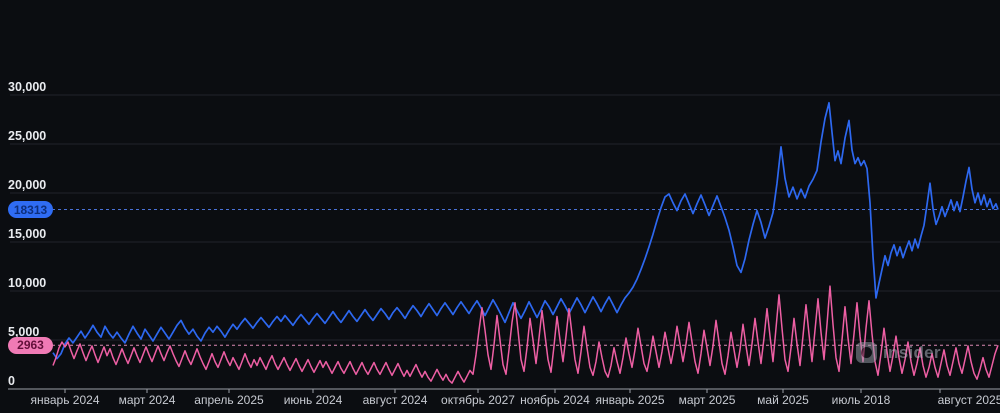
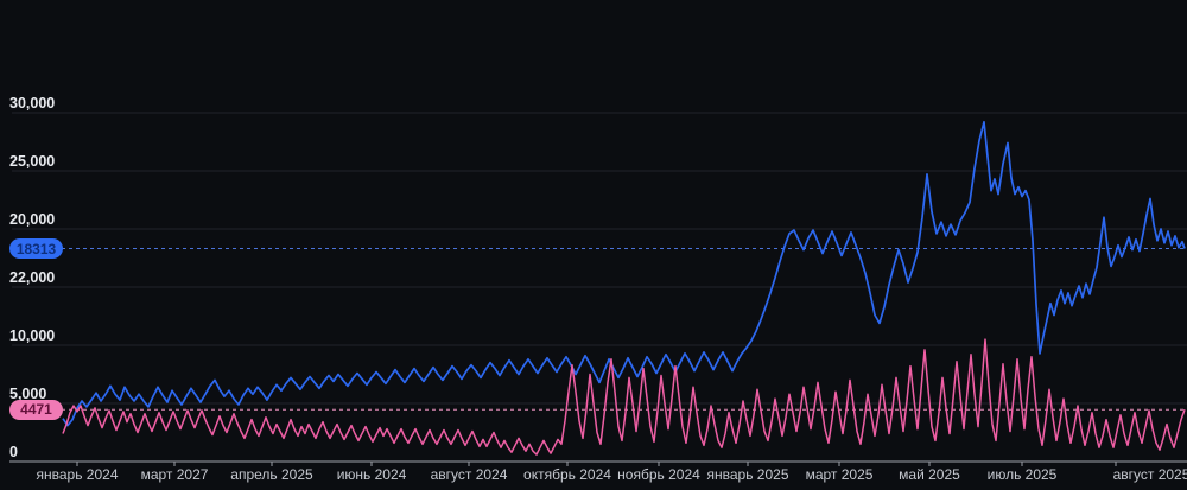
  30,000
  25,000
  20,000
- 15,000
+ 22,000
  10,000
  5,000
  0
  январь 2024
- март 2024
+ март 2027
  апрель 2025
  июнь 2024
  август 2024
- октябрь 2027
+ октябрь 2024
  ноябрь 2024
  январь 2025
  март 2025
  май 2025
- июль 2018
+ июль 2025
  август 2025
  18313
- 2963
+ 4471
- insider
